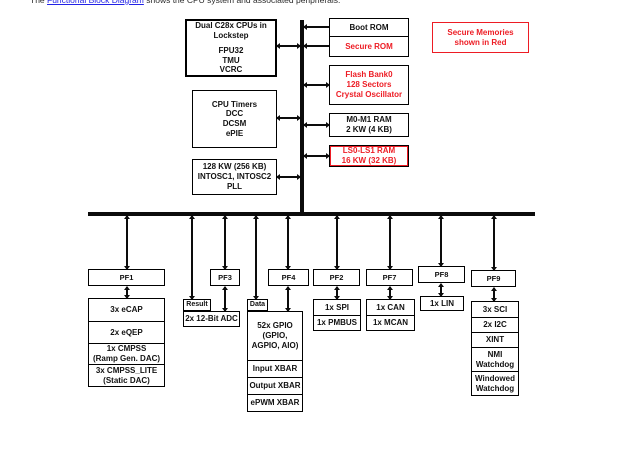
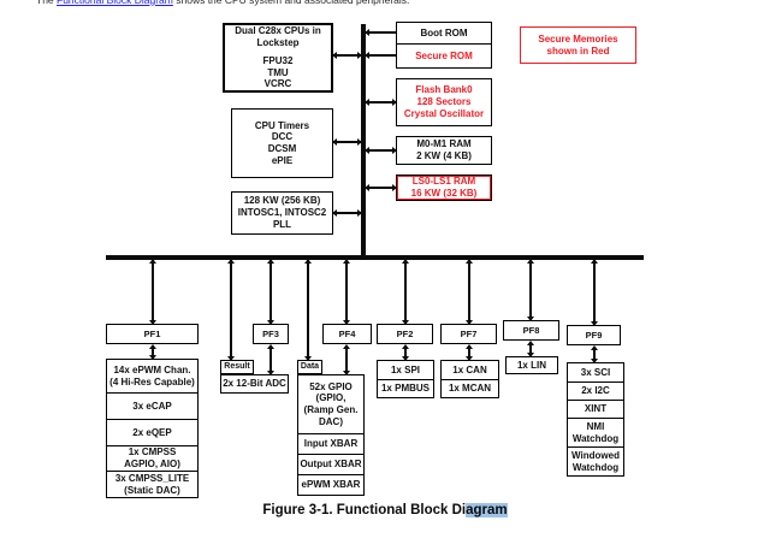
  The Functional Block Diagram shows the CPU system and associated peripherals.
  Dual C28x CPUs in
  Lockstep
  FPU32
  TMU
  VCRC
  CPU Timers
  DCC
  DCSM
  ePIE
  128 KW (256 KB)
  INTOSC1, INTOSC2
  PLL
  Boot ROM
  Secure ROM
  Flash Bank0
  128 Sectors
  Crystal Oscillator
  M0-M1 RAM
  2 KW (4 KB)
  LS0-LS1 RAM
  16 KW (32 KB)
  Secure Memories
  shown in Red
  PF1
  PF3
  PF4
  PF2
  PF7
  PF8
  PF9
+ 14x ePWM Chan.
+ (4 Hi-Res Capable)
  3x eCAP
  2x eQEP
  1x CMPSS
- (Ramp Gen. DAC)
+ AGPIO, AIO)
  3x CMPSS_LITE
  (Static DAC)
  2x 12-Bit ADC
  52x GPIO
  (GPIO,
- AGPIO, AIO)
+ (Ramp Gen. DAC)
  Input XBAR
  Output XBAR
  ePWM XBAR
  1x SPI
  1x PMBUS
  1x CAN
  1x MCAN
  1x LIN
  3x SCI
  2x I2C
  XINT
  NMI
  Watchdog
  Windowed
  Watchdog
+ Figure 3-1. Functional Block Diagram
